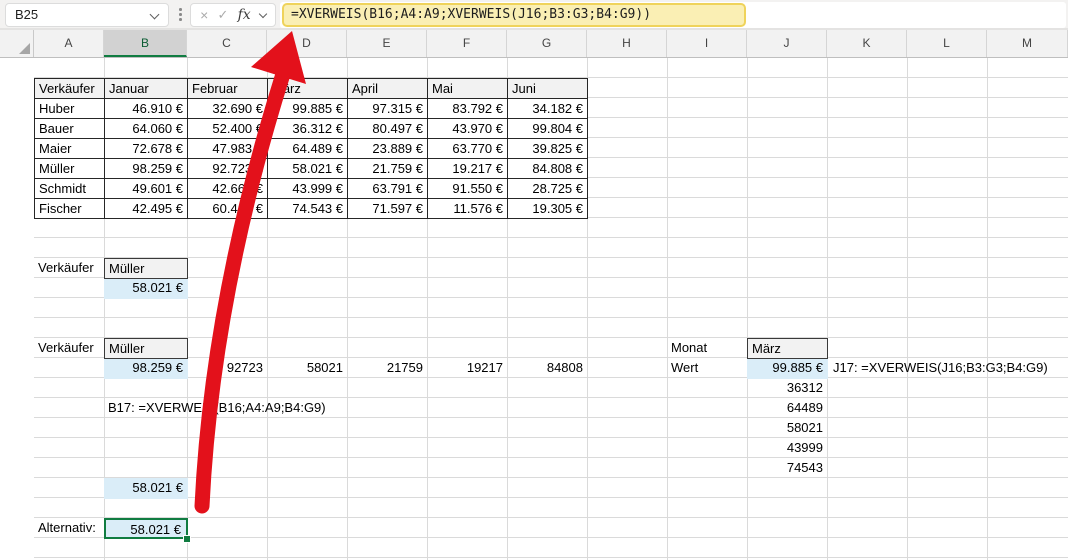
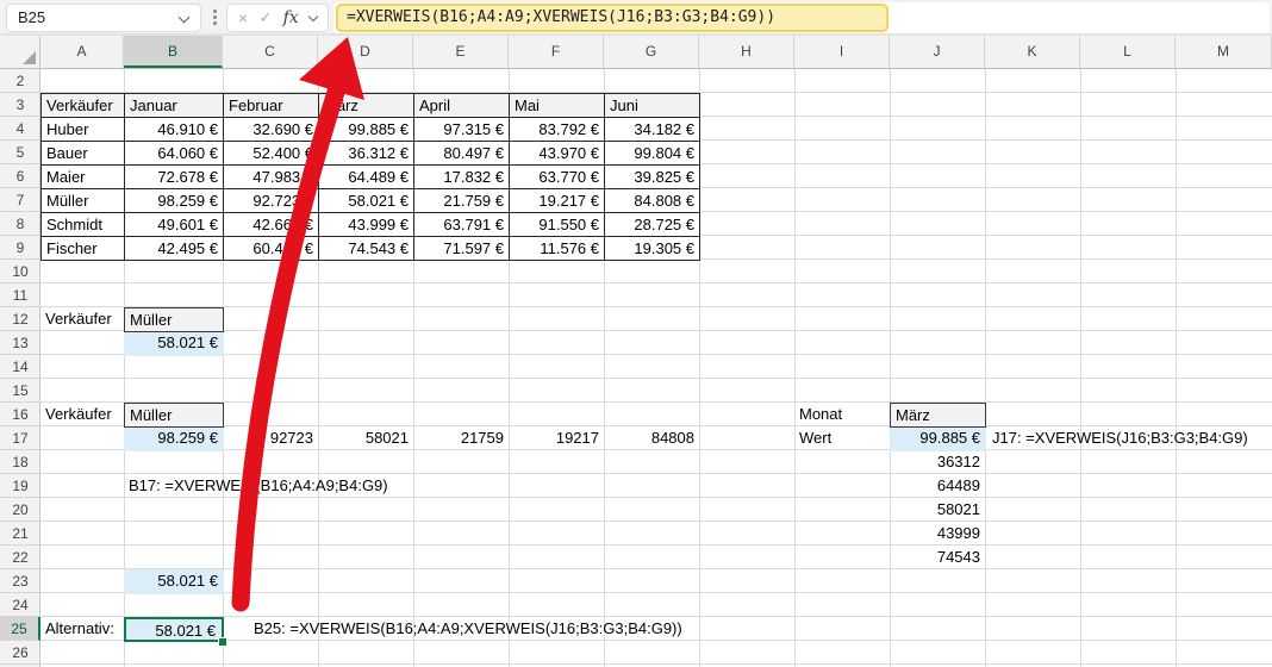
  A
  B
  C
  D
  E
  F
  G
  H
  I
  J
  K
  L
  M
+ 2
+ 3
+ 4
+ 5
+ 6
+ 7
+ 8
+ 9
+ 10
+ 11
+ 12
+ 13
+ 14
+ 15
+ 16
+ 17
+ 18
+ 19
+ 20
+ 21
+ 22
+ 23
+ 24
+ 25
+ 26
  B25
  ×
  ✓
  fx
  =XVERWEIS(B16;A4:A9;XVERWEIS(J16;B3:G3;B4:G9))
  Verkäufer
  Januar
  Februar
  ärz
  April
  Mai
  Juni
  Huber
  46.910 €
  32.690 €
  99.885 €
  97.315 €
  83.792 €
  34.182 €
  Bauer
  64.060 €
  52.400
  36.312 €
  80.497 €
  43.970 €
  99.804 €
  Maier
  72.678 €
  47.983
  64.489 €
- 23.889 €
+ 17.832 €
  63.770 €
  39.825 €
  Müller
  98.259 €
  92.72
  58.021 €
  21.759 €
  19.217 €
  84.808 €
  Schmidt
  49.601 €
  42.66 €
  43.999 €
  63.791 €
  91.550 €
  28.725 €
  Fischer
  42.495 €
  60.4 €
  74.543 €
  71.597 €
  11.576 €
  19.305 €
  Verkäufer
  Müller
  58.021 €
  Verkäufer
  Müller
  98.259 €
  92723
  58021
  21759
  19217
  84808
  Monat
  März
  Wert
  99.885 €
  J17: =XVERWEIS(J16;B3:G3;B4:G9)
  36312
  64489
  58021
  43999
  74543
  B17: =XVERWEB16;A4:A9;B4:G9)
  58.021 €
  Alternativ:
  58.021 €
+ B25: =XVERWEIS(B16;A4:A9;XVERWEIS(J16;B3:G3;B4:G9))
